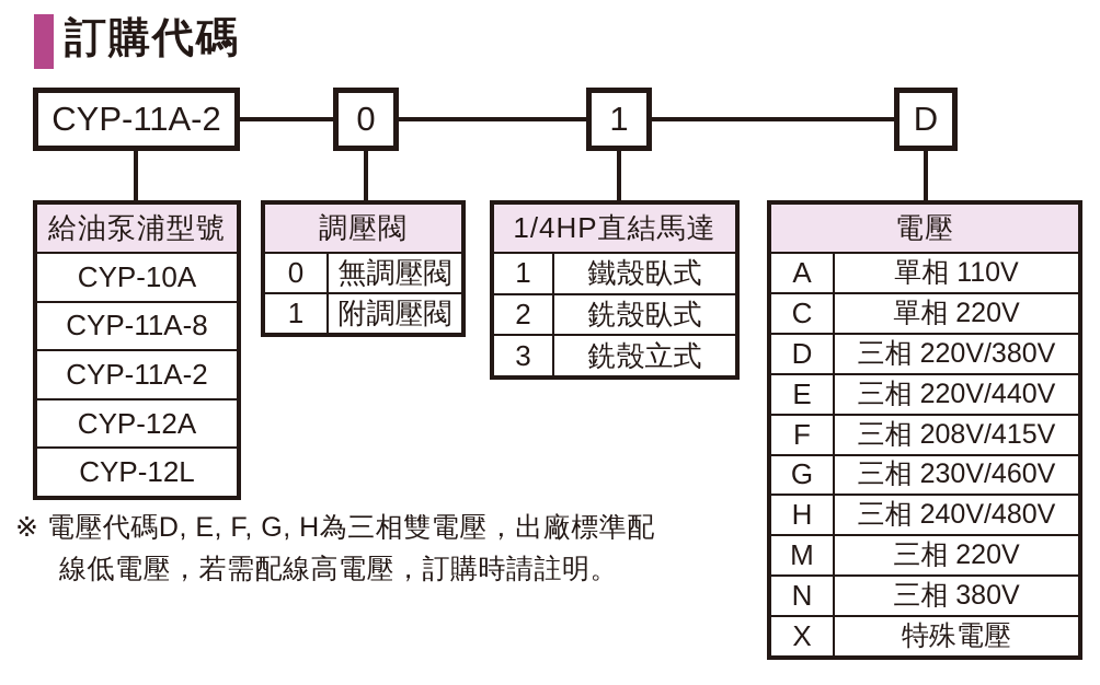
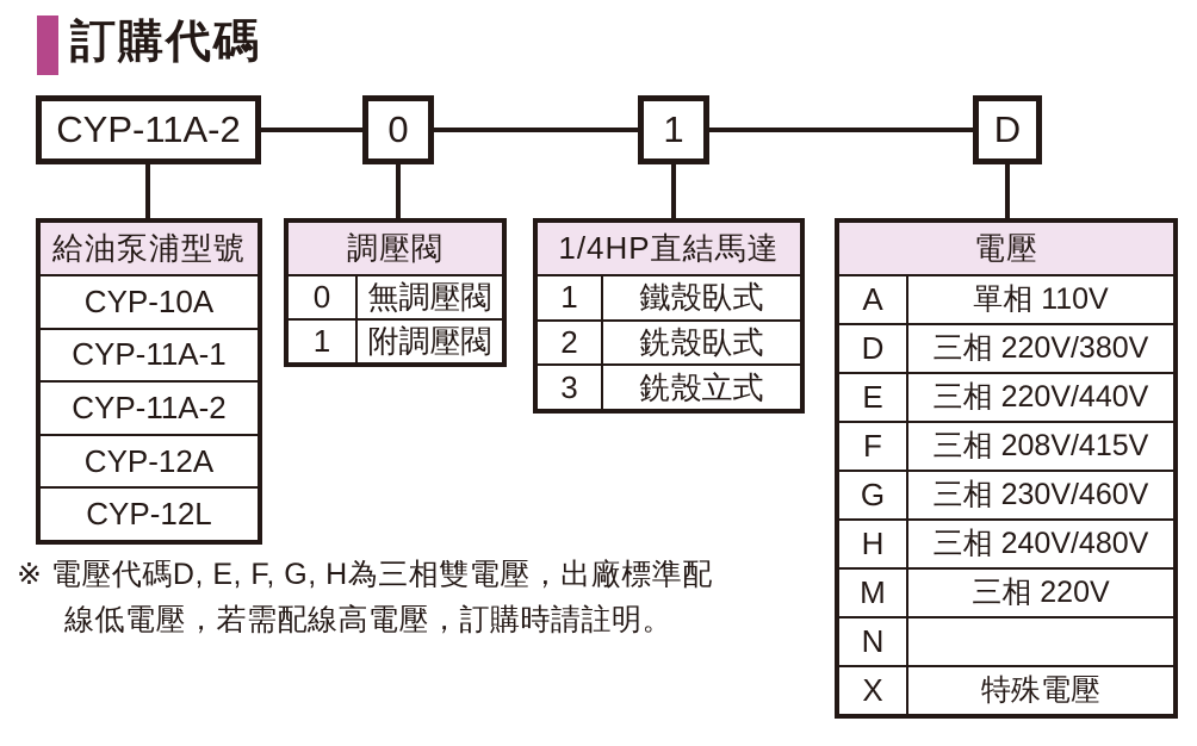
  訂購代碼
  CYP-11A-2
  0
  1
  D
  給油泵浦型號
  CYP-10A
- CYP-11A-8
+ CYP-11A-1
  CYP-11A-2
  CYP-12A
  CYP-12L
  調壓閥
  0
  無調壓閥
  1
  附調壓閥
  1/4HP直結馬達
  1
  鐵殼臥式
  2
  銑殼臥式
  3
  銑殼立式
  電壓
  A
  單相 110V
- C
- 單相 220V
  D
  三相 220V/380V
  E
  三相 220V/440V
  F
  三相 208V/415V
  G
  三相 230V/460V
  H
  三相 240V/480V
  M
  三相 220V
  N
- 三相 380V
  X
  特殊電壓
  ※ 電壓代碼D, E, F, G, H為三相雙電壓，出廠標準配
  線低電壓，若需配線高電壓，訂購時請註明。
